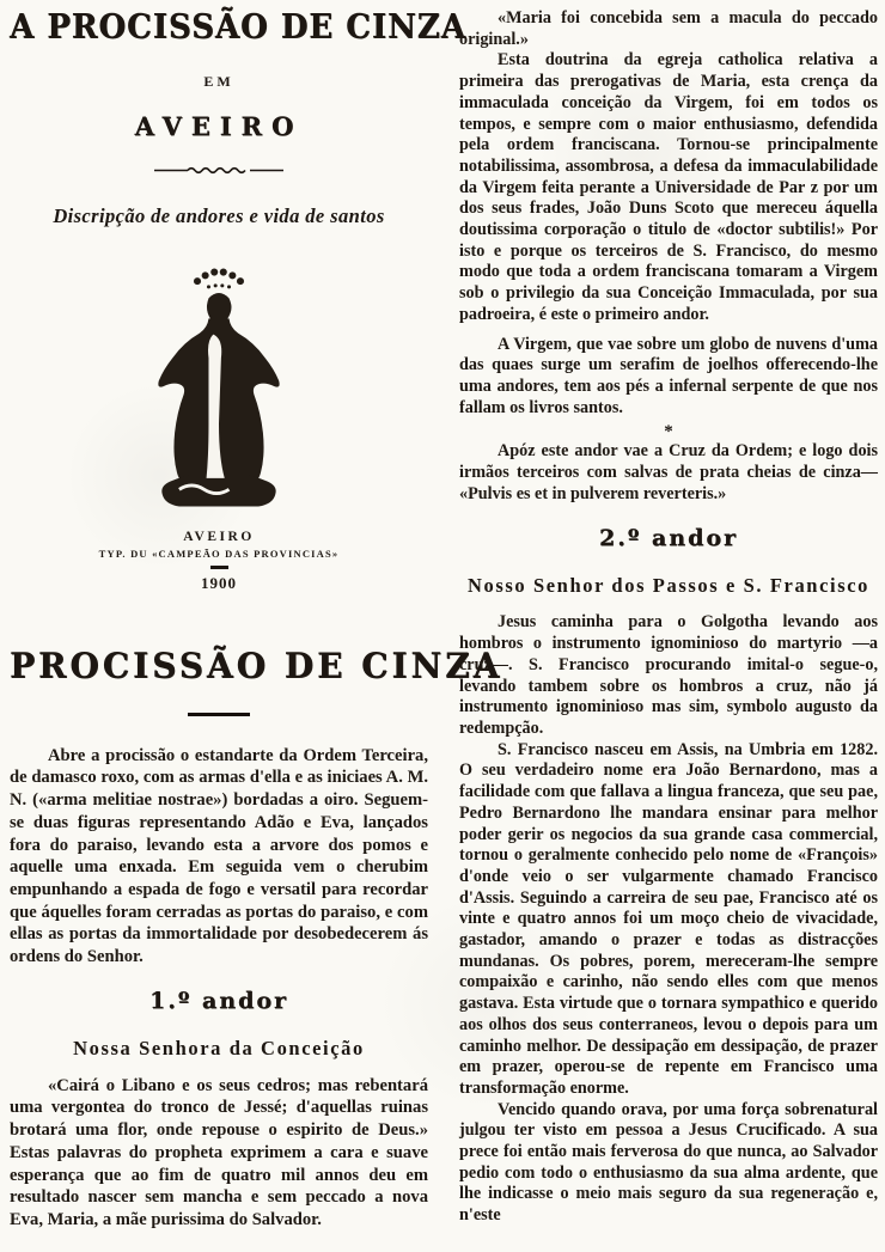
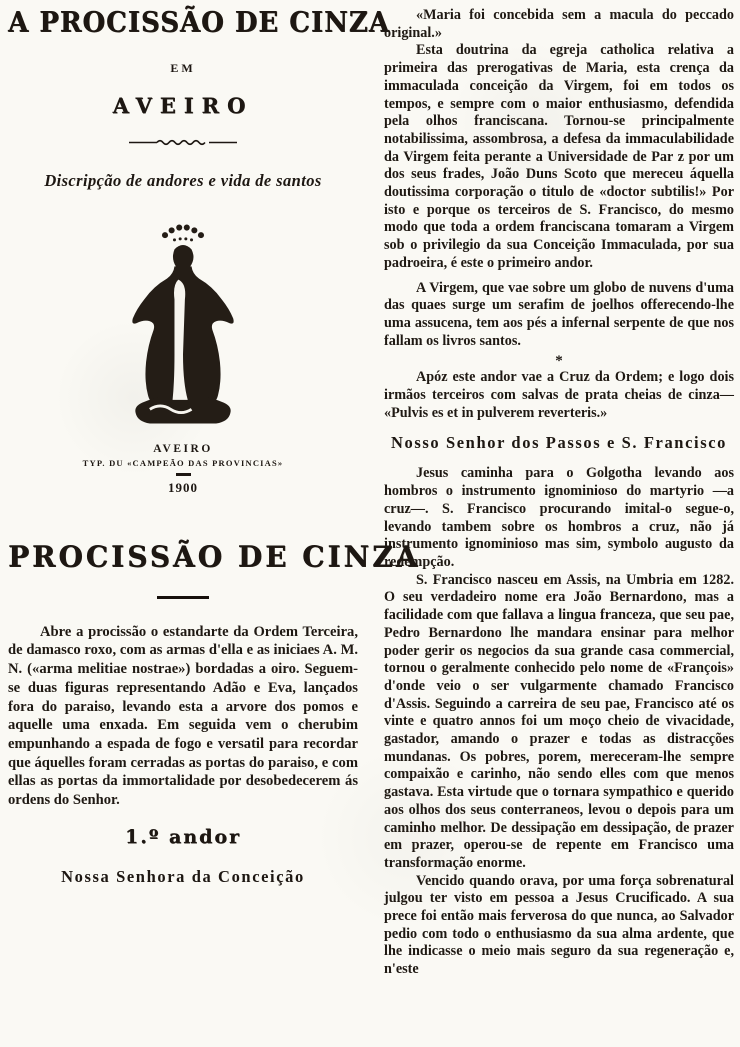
  A PROCISSÃO DE CINZ
  EM
  AVEIRO
  Discripção de andores e vida de santos
  AVEIRO
  TYP. DU «CAMPEÃO DAS PROVINCIAS»
  1900
  PROCISSÃO DE CIN
  Abre a procissão o estandarte da Ordem Terceira, de damasco roxo, com as armas d'ella e as iniciaes A. M. N. («arma melitiae nostrae») bordadas a oiro. Seguem-se duas figuras representando Adão e Eva, lançados fora do paraiso, levando esta a arvore dos pomos e aquelle uma enxada. Em seguida vem o cherubim empunhando a espada de fogo e versatil para recordar que áquelles foram cerradas as portas do paraiso, e com ellas as portas da immortalidade por desobedecerem ás ordens do Senhor.
  1.º andor
  Nossa Senhora da Conceição
- «Cairá o Libano e os seus cedros; mas rebentará uma vergontea do tronco de Jessé; d'aquellas ruinas brotará uma flor, onde repouse o espirito de Deus.» Estas palavras do propheta exprimem a cara e suave esperança que ao fim de quatro mil annos deu em resultado nascer sem mancha e sem peccado a nova Eva, Maria, a mãe purissima do Salvador.
  «Maria foi concebida sem a macula do peccado original.»
- Esta doutrina da egreja catholica relativa a primeira das prerogativas de Maria, esta crença da immaculada conceição da Virgem, foi em todos os tempos, e sempre com o maior enthusiasmo, defendida pela ordem franciscana. Tornou-se principalmente notabilissima, assombrosa, a defesa da immaculabilidade da Virgem feita perante a Universidade de Par z por um dos seus frades, João Duns Scoto que mereceu áquella doutissima corporação o titulo de «doctor subtilis!» Por isto e porque os terceiros de S. Francisco, do mesmo modo que toda a ordem franciscana tomaram a Virgem sob o privilegio da sua Conceição Immaculada, por sua padroeira, é este o primeiro andor.
+ Esta doutrina da egreja catholica relativa a primeira das prerogativas de Maria, esta crença da immaculada conceição da Virgem, foi em todos os tempos, e sempre com o maior enthusiasmo, defendida pela olhos franciscana. Tornou-se principalmente notabilissima, assombrosa, a defesa da immaculabilidade da Virgem feita perante a Universidade de Par z por um dos seus frades, João Duns Scoto que mereceu áquella doutissima corporação o titulo de «doctor subtilis!» Por isto e porque os terceiros de S. Francisco, do mesmo modo que toda a ordem franciscana tomaram a Virgem sob o privilegio da sua Conceição Immaculada, por sua padroeira, é este o primeiro andor.
- A Virgem, que vae sobre um globo de nuvens d'uma das quaes surge um serafim de joelhos offerecendo-lhe uma andores, tem aos pés a infernal serpente de que nos fallam os livros santos.
+ A Virgem, que vae sobre um globo de nuvens d'uma das quaes surge um serafim de joelhos offerecendo-lhe uma assucena, tem aos pés a infernal serpente de que nos fallam os livros santos.
  *
  Apóz este andor vae a Cruz da Ordem; e logo dois irmãos terceiros com salvas de prata cheias de cinza— «Pulvis es et in pulverem reverteris.»
- 2.º andor
  Nosso Senhor dos Passos e S. Francisco
  Jesus caminha para o Golgotha levando aos hombros o instrumento ignominioso do martyrio —a cruz—. S. Francisco procurando imital-o segue-o, levando tambem sobre os hombros a cruz, não já instrumento ignominioso mas sim, symbolo augusto da redempção.
  S. Francisco nasceu em Assis, na Umbria em 1282. O seu verdadeiro nome era João Bernardono, mas a facilidade com que fallava a lingua franceza, que seu pae, Pedro Bernardono lhe mandara ensinar para melhor poder gerir os negocios da sua grande casa commercial, tornou o geralmente conhecido pelo nome de «François» d'onde veio o ser vulgarmente chamado Francisco d'Assis. Seguindo a carreira de seu pae, Francisco até os vinte e quatro annos foi um moço cheio de vivacidade, gastador, amando o prazer e todas as distracções mundanas. Os pobres, porem, mereceram-lhe sempre compaixão e carinho, não sendo elles com que menos gastava. Esta virtude que o tornara sympathico e querido aos olhos dos seus conterraneos, levou o depois para um caminho melhor. De dessipação em dessipação, de prazer em prazer, operou-se de repente em Francisco uma transformação enorme.
  Vencido quando orava, por uma força sobrenatural julgou ter visto em pessoa a Jesus Crucificado. A sua prece foi então mais ferverosa do que nunca, ao Salvador pedio com todo o enthusiasmo da sua alma ardente, que lhe indicasse o meio mais seguro da sua regeneração e, n'este
